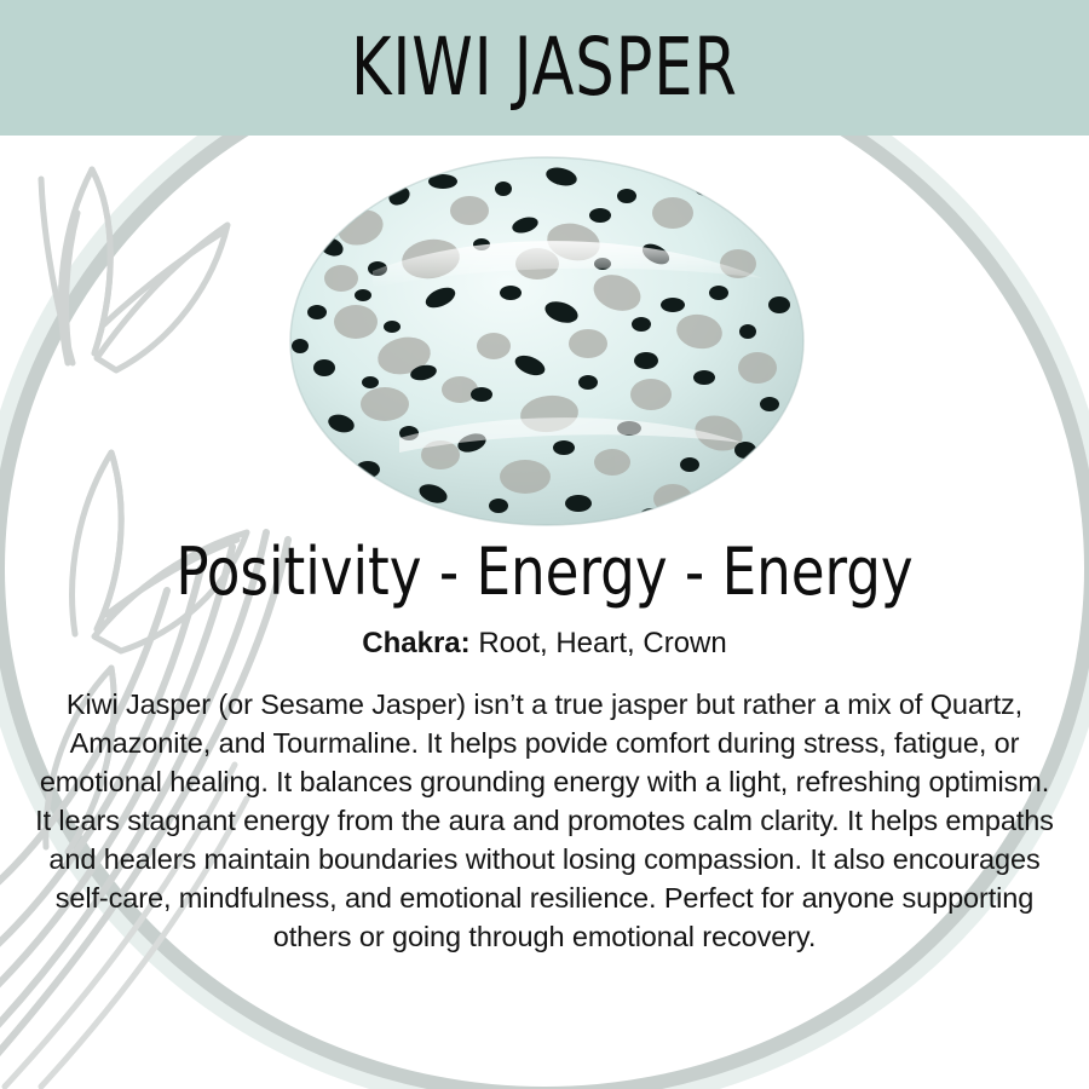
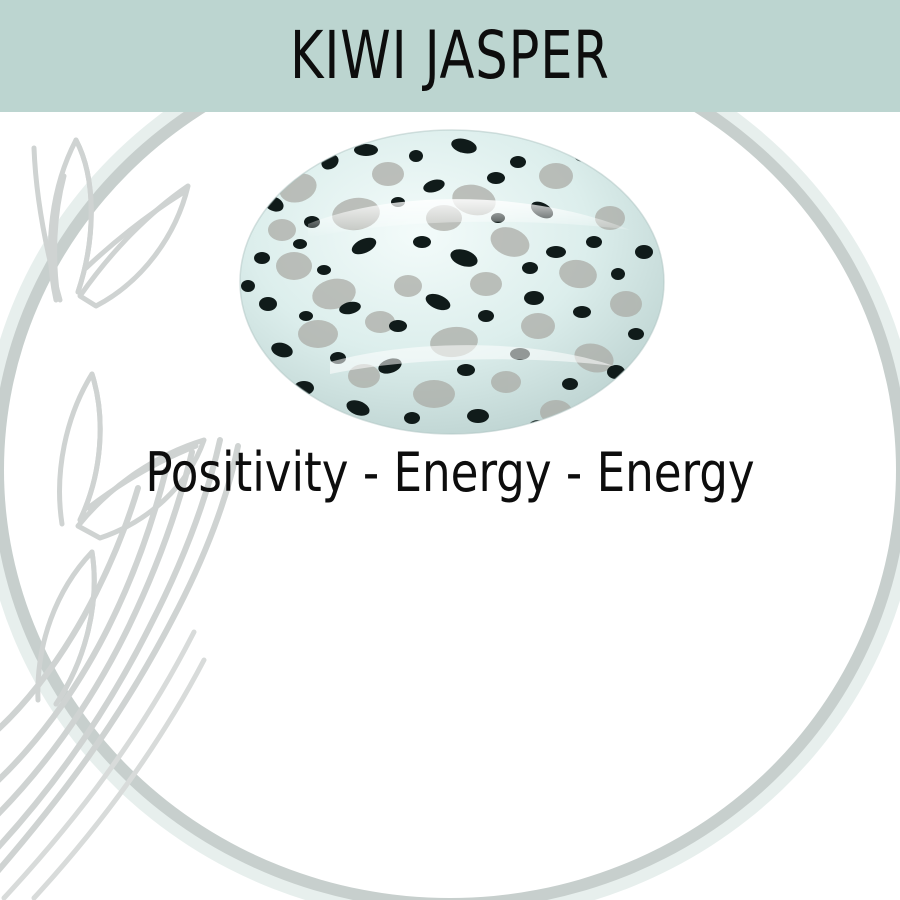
  KIWI JASPER
  Positivity - Energy - Energy
- Chakra: Root, Heart, Crown
- Kiwi Jasper (or Sesame Jasper) isn’t a true jasper but rather a mix of Quartz, Amazonite, and Tourmaline. It helps povide comfort during stress, fatigue, or emotional healing. It balances grounding energy with a light, refreshing optimism. It lears stagnant energy from the aura and promotes calm clarity. It helps empaths and healers maintain boundaries without losing compassion. It also encourages self-care, mindfulness, and emotional resilience. Perfect for anyone supporting others or going through emotional recovery.
